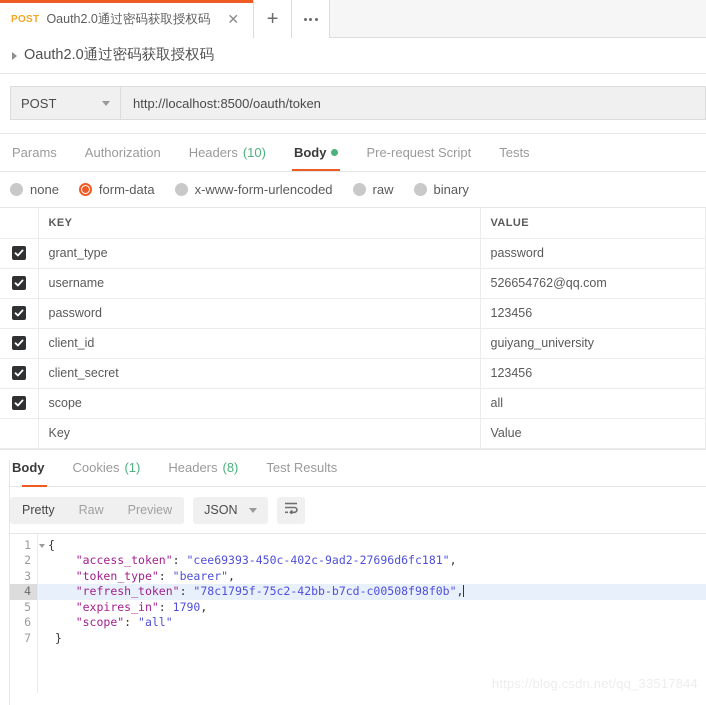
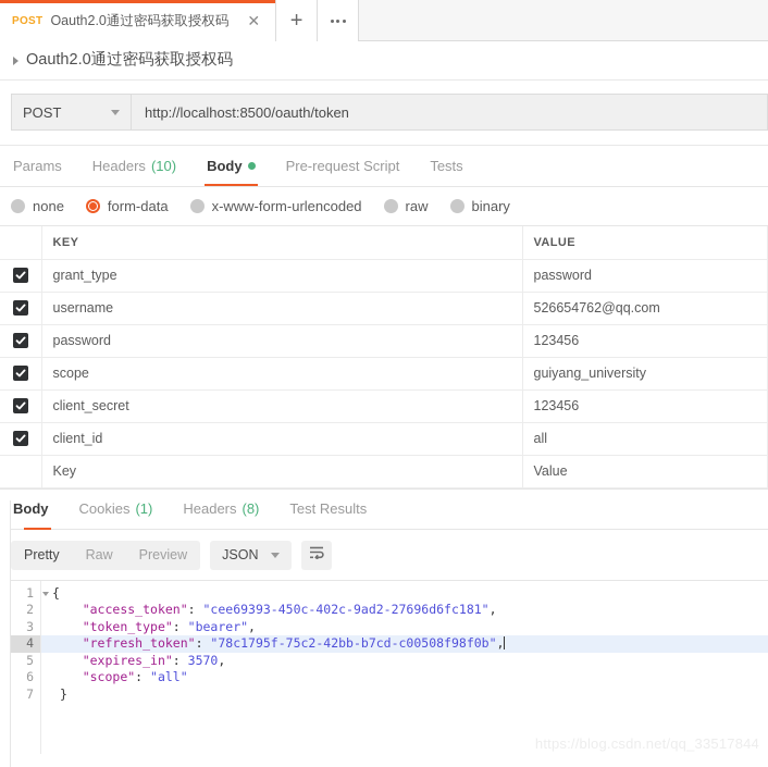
  POST
  Oauth2.0通过密码获取授权码
  ✕
  +
  Oauth2.0通过密码获取授权码
  POST
  http://localhost:8500/oauth/token
  Params
- Authorization
  Headers
  (10)
  Body
  Pre-request Script
  Tests
  none
  form-data
  x-www-form-urlencoded
  raw
  binary
  	KEY	VALUE
  	grant_type	password
  	username	526654762@qq.com
  	password	123456
- 	client_id	guiyang_university
+ 	scope	guiyang_university
  	client_secret	123456
- 	scope	all
+ 	client_id	all
  	Key	Value
  Body
  Cookies
  (1)
  Headers
  (8)
  Test Results
  Pretty
  Raw
  Preview
  JSON
  1
  2
  3
  4
  5
  6
  7
  {
  "access_token": "cee69393-450c-402c-9ad2-27696d6fc181",
  "token_type": "bearer",
  "refresh_token": "78c1795f-75c2-42bb-b7cd-c00508f98f0b",
- "expires_in": 1790,
+ "expires_in": 3570,
  "scope": "all"
  }
